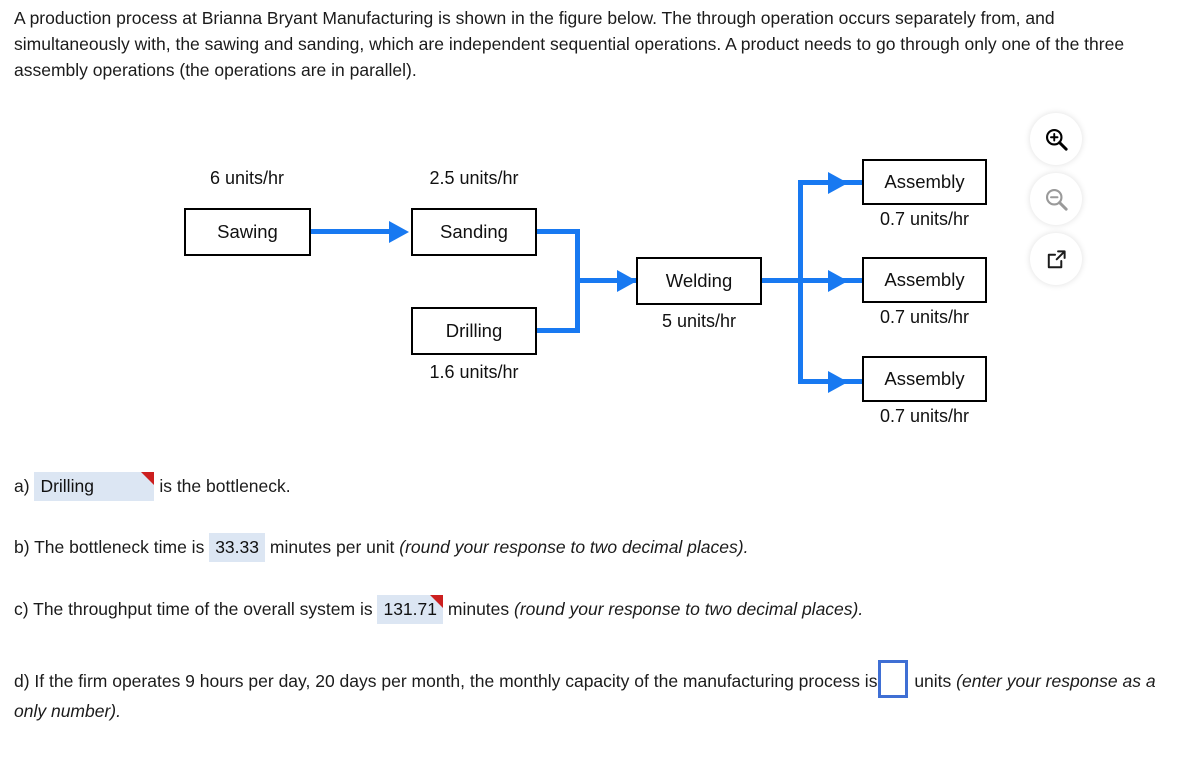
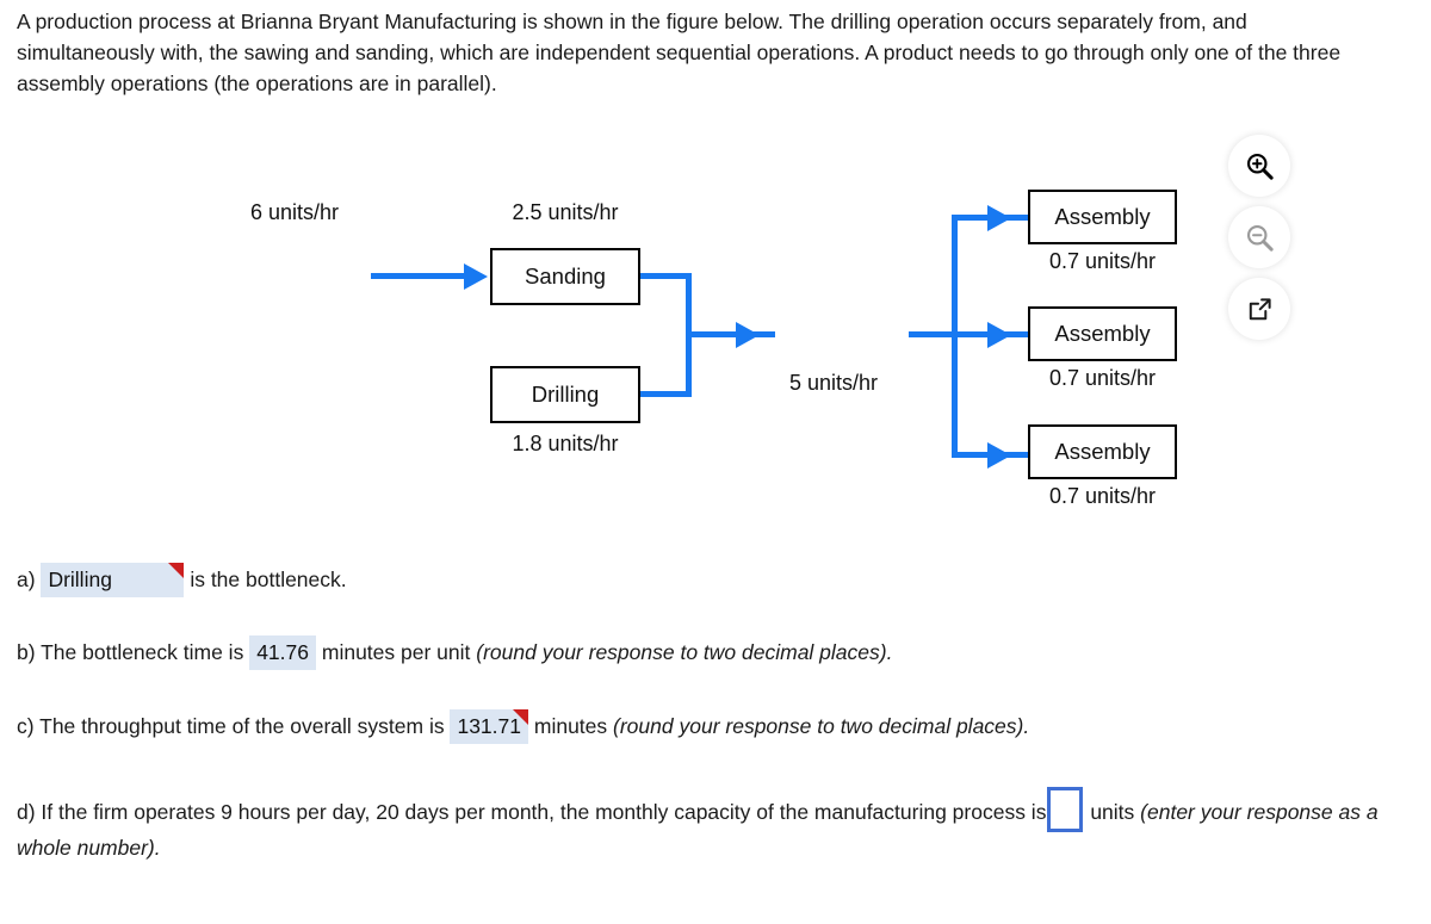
- A production process at Brianna Bryant Manufacturing is shown in the figure below. The through operation occurs separately from, and simultaneously with, the sawing and sanding, which are independent sequential operations. A product needs to go through only one of the three assembly operations (the operations are in parallel).
+ A production process at Brianna Bryant Manufacturing is shown in the figure below. The drilling operation occurs separately from, and simultaneously with, the sawing and sanding, which are independent sequential operations. A product needs to go through only one of the three assembly operations (the operations are in parallel).
  6 units/hr
- Sawing
  2.5 units/hr
  Sanding
  Drilling
- 1.6 units/hr
+ 1.8 units/hr
- Welding
  5 units/hr
  Assembly
  0.7 units/hr
  Assembly
  0.7 units/hr
  Assembly
  0.7 units/hr
  a) Drilling is the bottleneck.
- b) The bottleneck time is 33.33 minutes per unit (round your response to two decimal places).
+ b) The bottleneck time is 41.76 minutes per unit (round your response to two decimal places).
  c) The throughput time of the overall system is 131.71 minutes (round your response to two decimal places).
- d) If the firm operates 9 hours per day, 20 days per month, the monthly capacity of the manufacturing process is units (enter your response as a only number).
+ d) If the firm operates 9 hours per day, 20 days per month, the monthly capacity of the manufacturing process is units (enter your response as a whole number).
